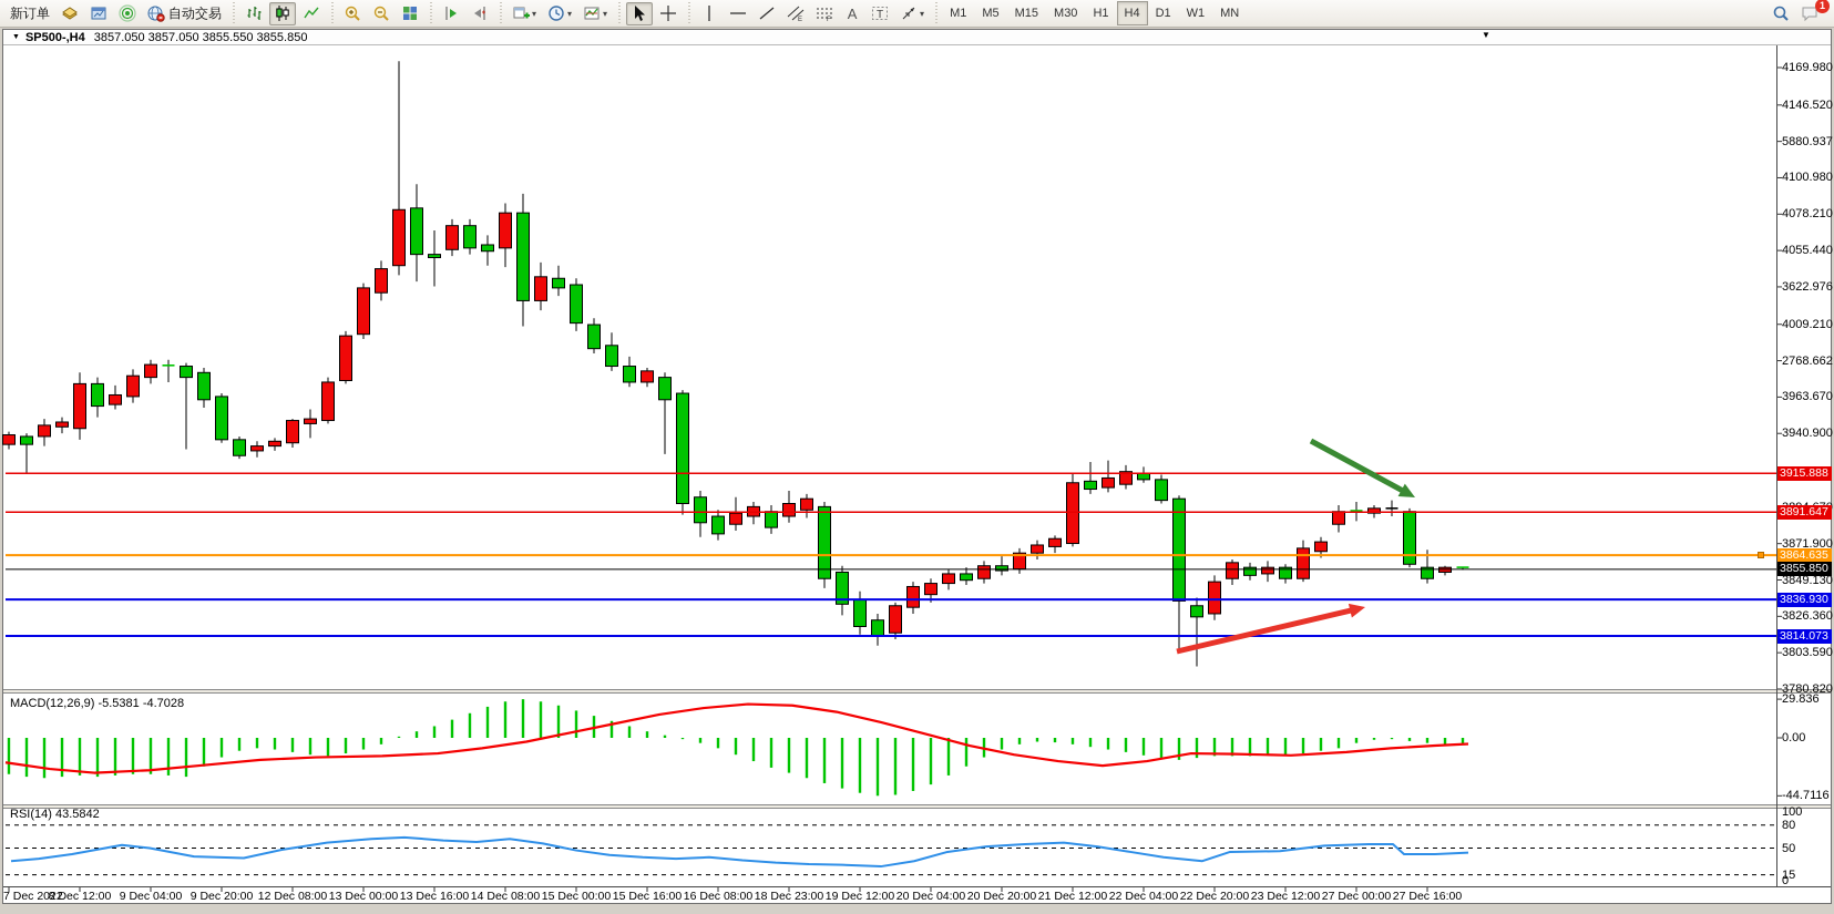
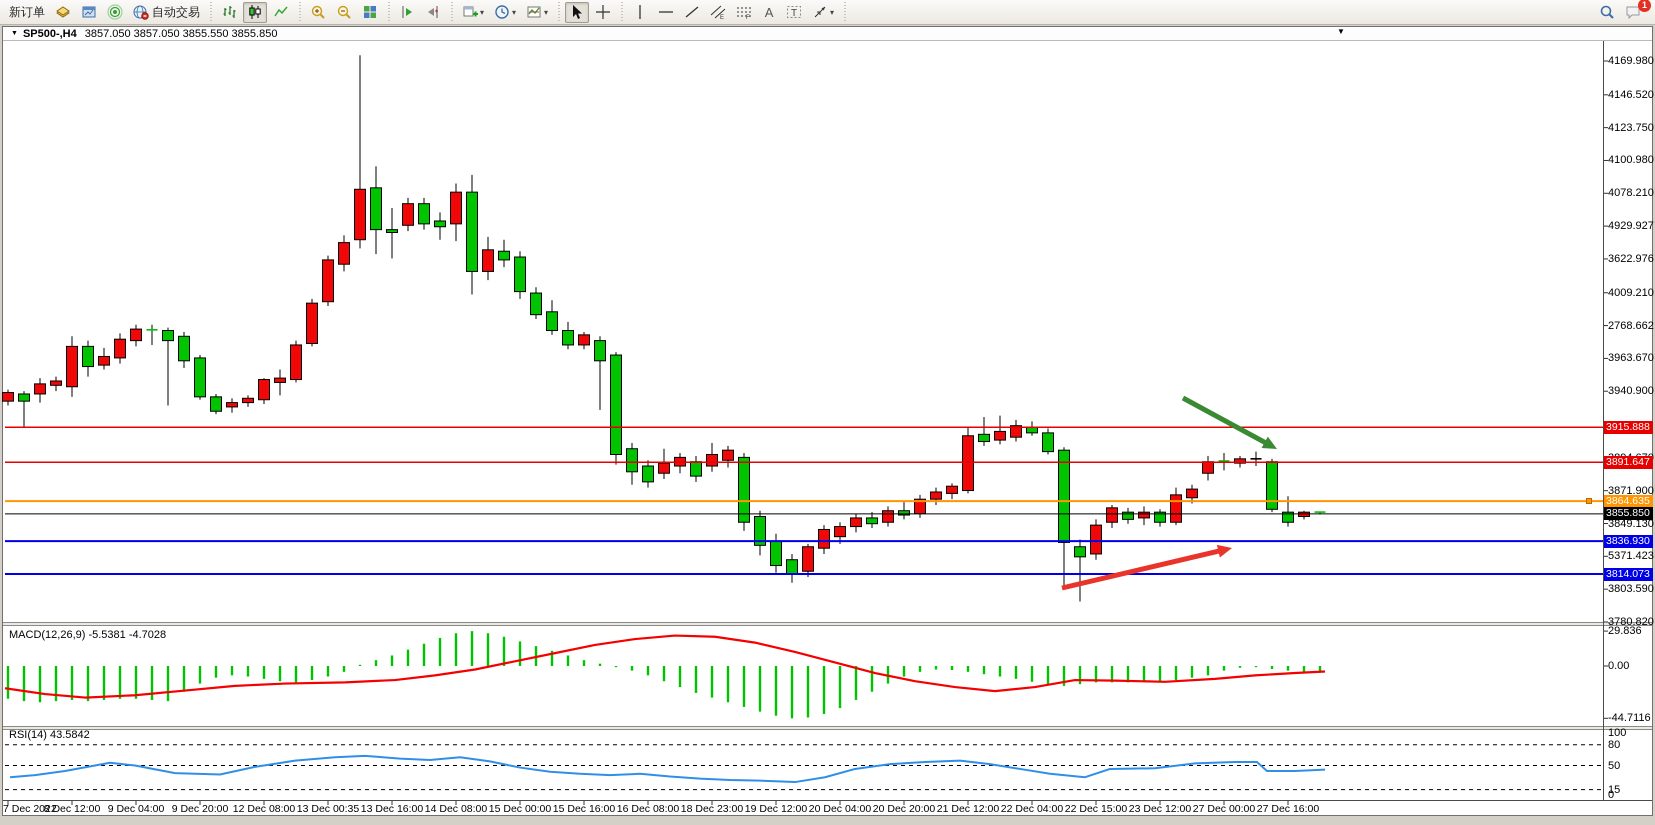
  新订单
  自动交易
  ▾
  ▾
  ▾
  A
  T
  ▾
- M1
- M5
- M15
- M30
- H1
- H4
- D1
- W1
- MN
  1
  SP500-,H4
  3857.050 3857.050 3855.550 3855.850
  ▼
  MACD(12,26,9) -5.5381 -4.7028
  RSI(14) 43.5842
  4169.980
  4146.520
- 5880.937
+ 4123.750
  4100.980
  4078.210
- 4055.440
+ 4929.927
  3622.976
  4009.210
  2768.662
  3963.670
  3940.900
  3871.900
  3849.130
- 3826.360
+ 5371.423
  3803.590
  3780.820
  3915.888
  3891.647
  3864.635
  3855.850
  3836.930
  3814.073
  29.836
  0.00
  -44.7116
  100
  80
  50
  15
  0
  7 Dec 2022
  8 Dec 12:00
  9 Dec 04:00
  9 Dec 20:00
  12 Dec 08:00
- 13 Dec 00:00
+ 13 Dec 00:35
  13 Dec 16:00
  14 Dec 08:00
  15 Dec 00:00
  15 Dec 16:00
  16 Dec 08:00
  18 Dec 23:00
  19 Dec 12:00
  20 Dec 04:00
  20 Dec 20:00
  21 Dec 12:00
  22 Dec 04:00
- 22 Dec 20:00
+ 22 Dec 15:00
  23 Dec 12:00
  27 Dec 00:00
  27 Dec 16:00
